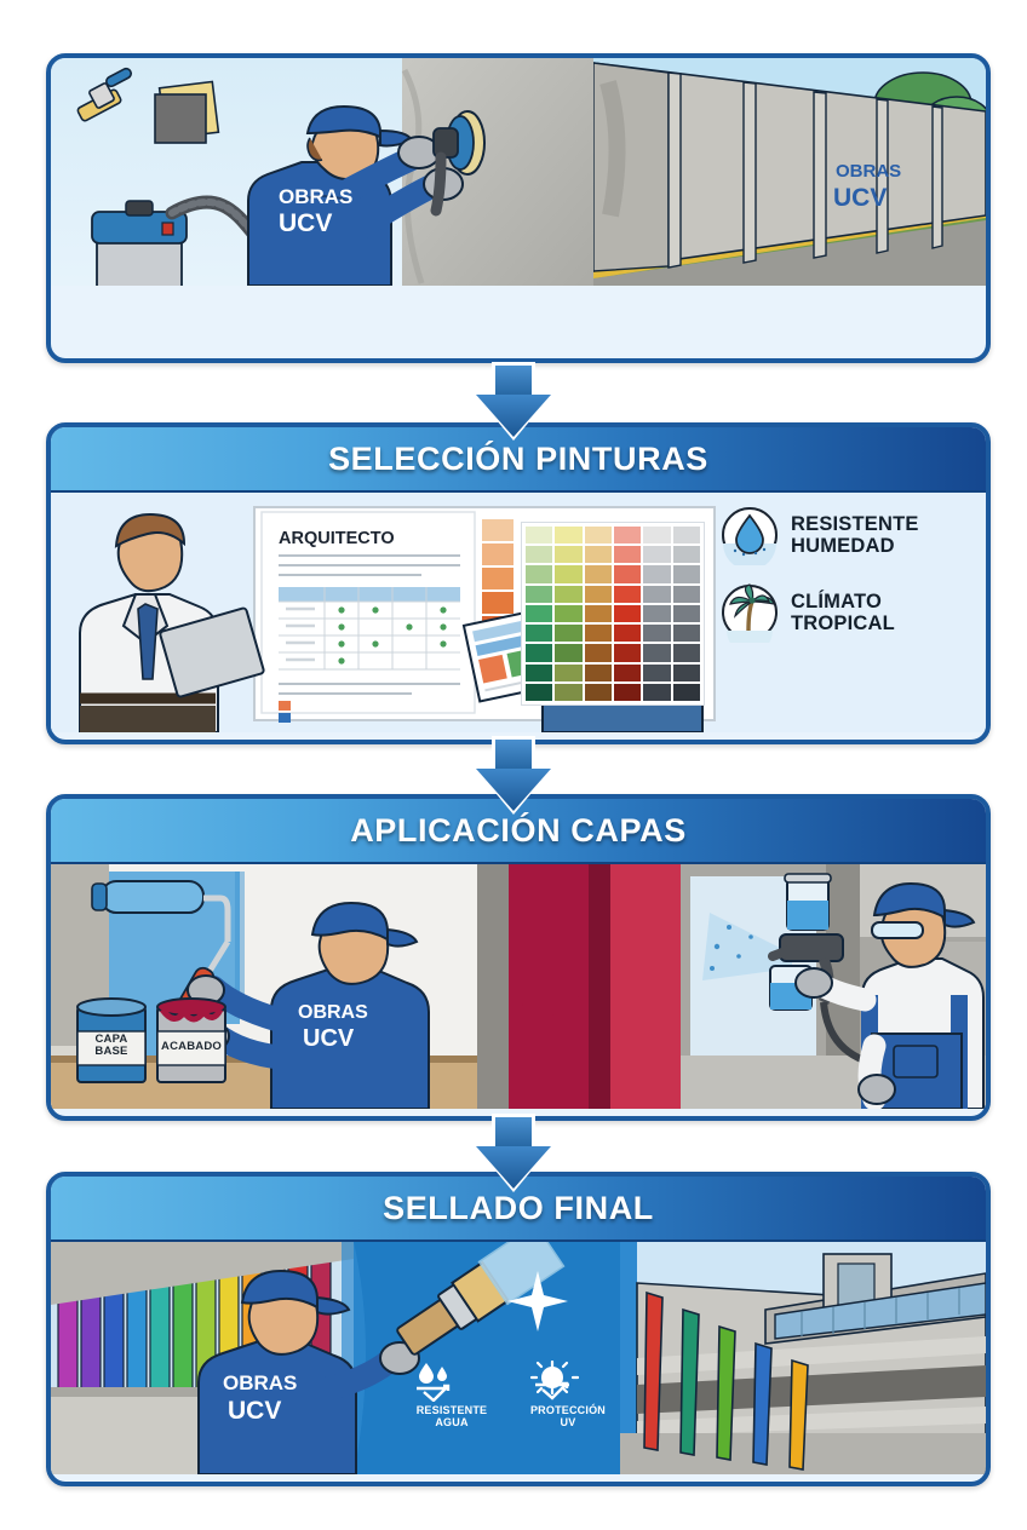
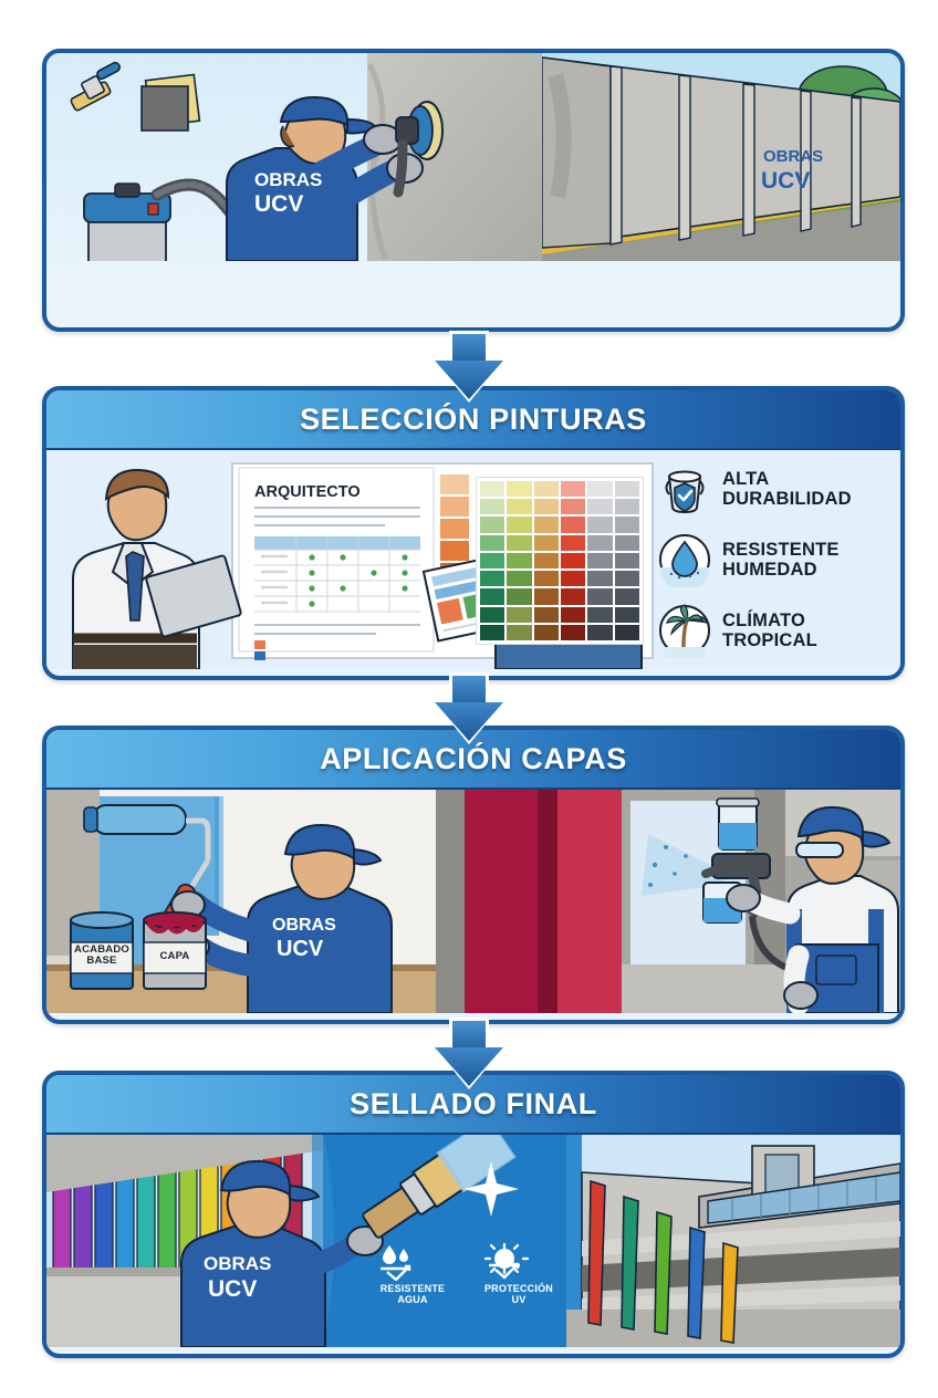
  OBRAS
  UCV
  OBRAS
  UCV
  SELECCIÓN PINTURAS
  ARQUITECTO
+ ALTA
+ DURABILIDAD
  RESISTENTE
  HUMEDAD
  CLÍMATO
  TROPICAL
  APLICACIÓN CAPAS
  OBRAS
  UCV
- CAPA
+ ACABADO
  BASE
- ACABADO
+ CAPA
  SELLADO FINAL
  OBRAS
  UCV
  RESISTENTE
  AGUA
  PROTECCIÓN
  UV
